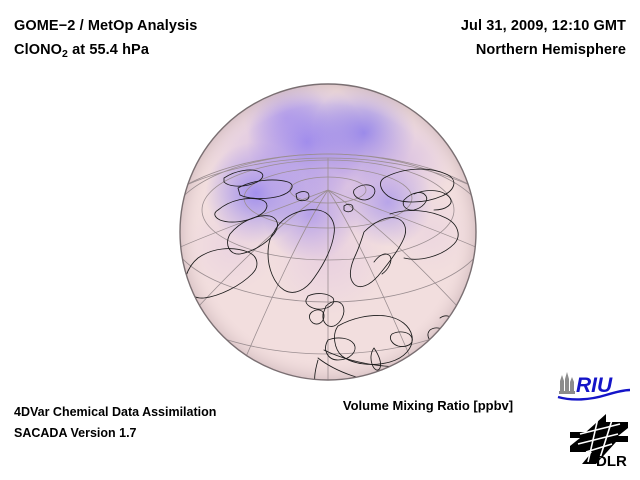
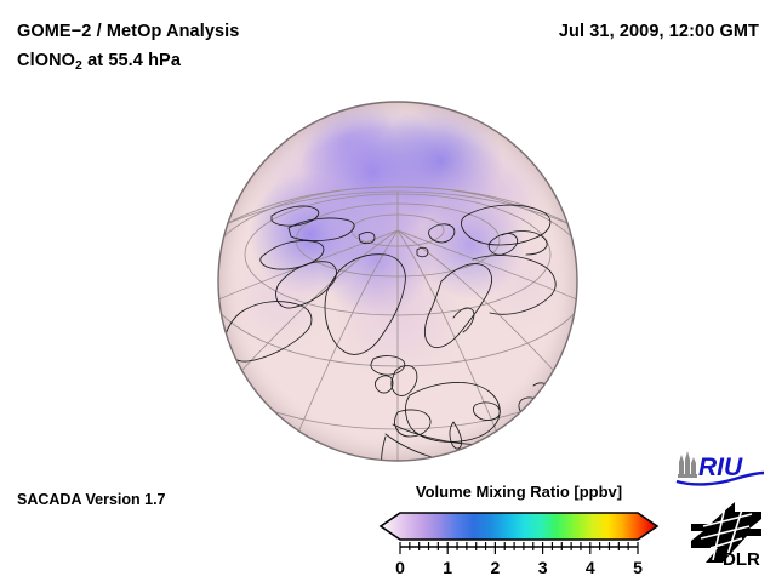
  GOME−2 / MetOp Analysis
  ClONO2 at 55.4 hPa
- Jul 31, 2009, 12:10 GMT
+ Jul 31, 2009, 12:00 GMT
- Northern Hemisphere
- 4DVar Chemical Data Assimilation
  SACADA Version 1.7
  Volume Mixing Ratio [ppbv]
+ 0
+ 1
+ 2
+ 3
+ 4
+ 5
  RIU
  DLR
